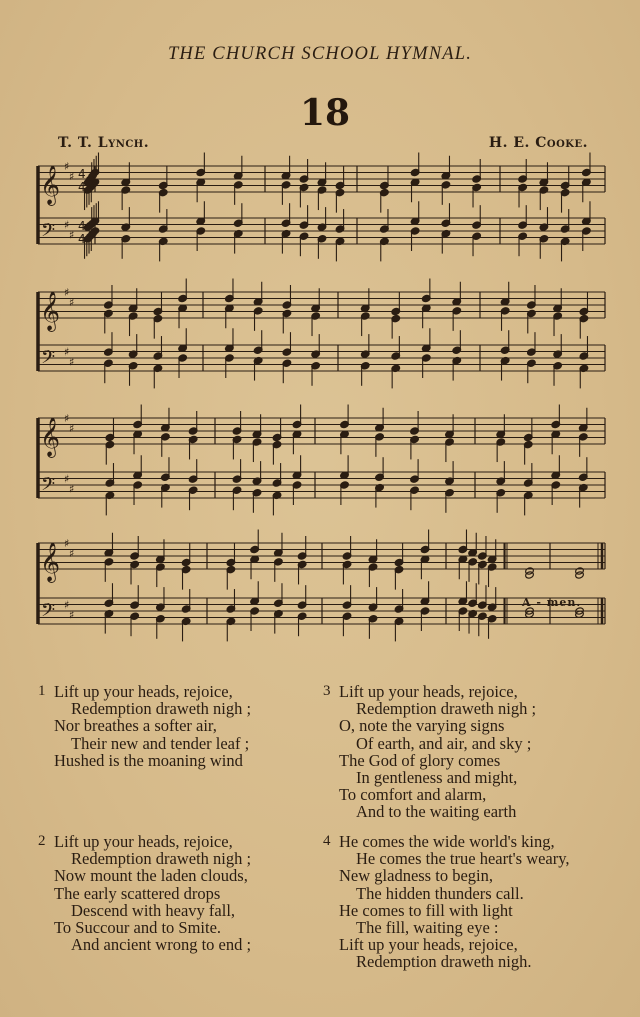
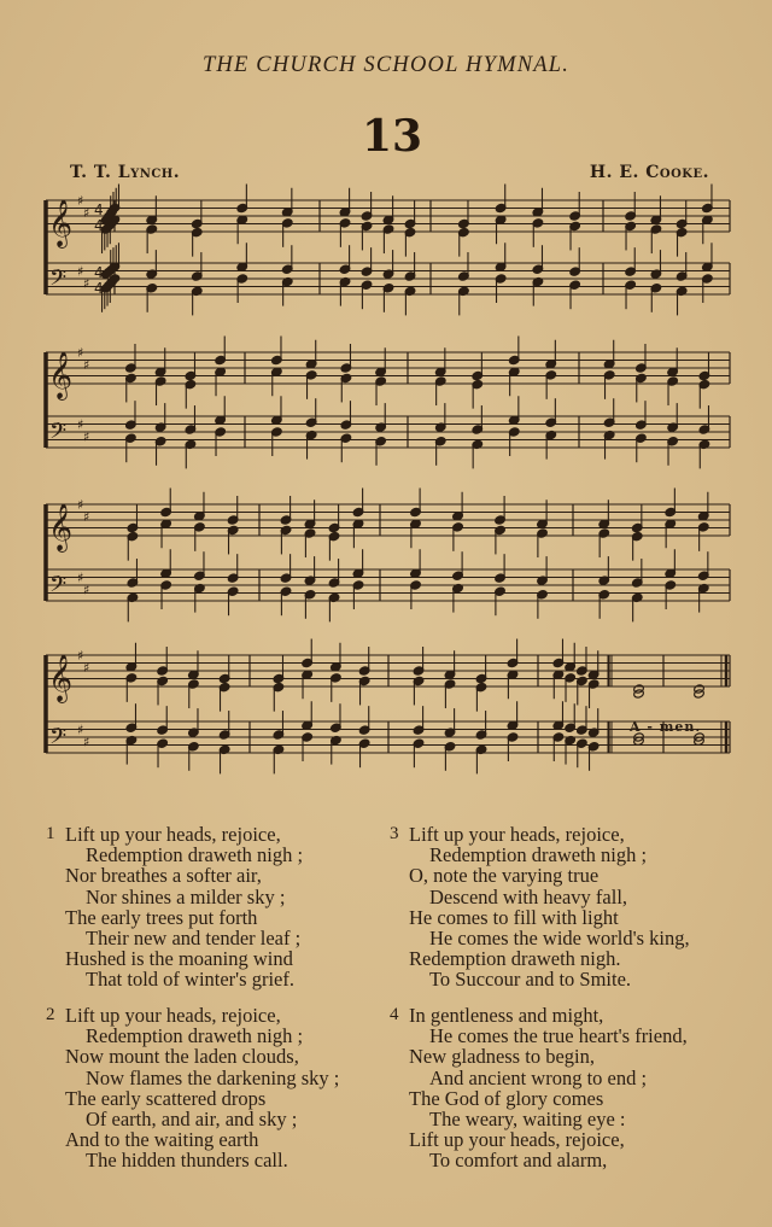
  THE CHURCH SCHOOL HYMNAL.
- 18
+ 13
  T. T. Lynch.
  H. E. Cooke.
  𝄞
  ♯
  ♯
  4
  4
  𝄢
  ♯
  ♯
  4
  4
  𝄞
  ♯
  ♯
  𝄢
  ♯
  ♯
  𝄞
  ♯
  ♯
  𝄢
  ♯
  ♯
  𝄞
  ♯
  ♯
  𝄢
  ♯
  ♯
  A - men.
  1
  Lift up your heads, rejoice,
  Redemption draweth nigh ;
  Nor breathes a softer air,
+ Nor shines a milder sky ;
+ The early trees put forth
  Their new and tender leaf ;
  Hushed is the moaning wind
+ That told of winter's grief.
  2
  Lift up your heads, rejoice,
  Redemption draweth nigh ;
  Now mount the laden clouds,
+ Now flames the darkening sky ;
  The early scattered drops
- Descend with heavy fall,
+ Of earth, and air, and sky ;
- To Succour and to Smite.
+ And to the waiting earth
- And ancient wrong to end ;
+ The hidden thunders call.
  3
  Lift up your heads, rejoice,
  Redemption draweth nigh ;
- O, note the varying signs
+ O, note the varying true
- Of earth, and air, and sky ;
+ Descend with heavy fall,
- The God of glory comes
+ He comes to fill with light
- In gentleness and might,
+ He comes the wide world's king,
- To comfort and alarm,
+ Redemption draweth nigh.
- And to the waiting earth
+ To Succour and to Smite.
  4
- He comes the wide world's king,
+ In gentleness and might,
- He comes the true heart's weary,
+ He comes the true heart's friend,
  New gladness to begin,
- The hidden thunders call.
+ And ancient wrong to end ;
- He comes to fill with light
+ The God of glory comes
- The fill, waiting eye :
+ The weary, waiting eye :
  Lift up your heads, rejoice,
- Redemption draweth nigh.
+ To comfort and alarm,
